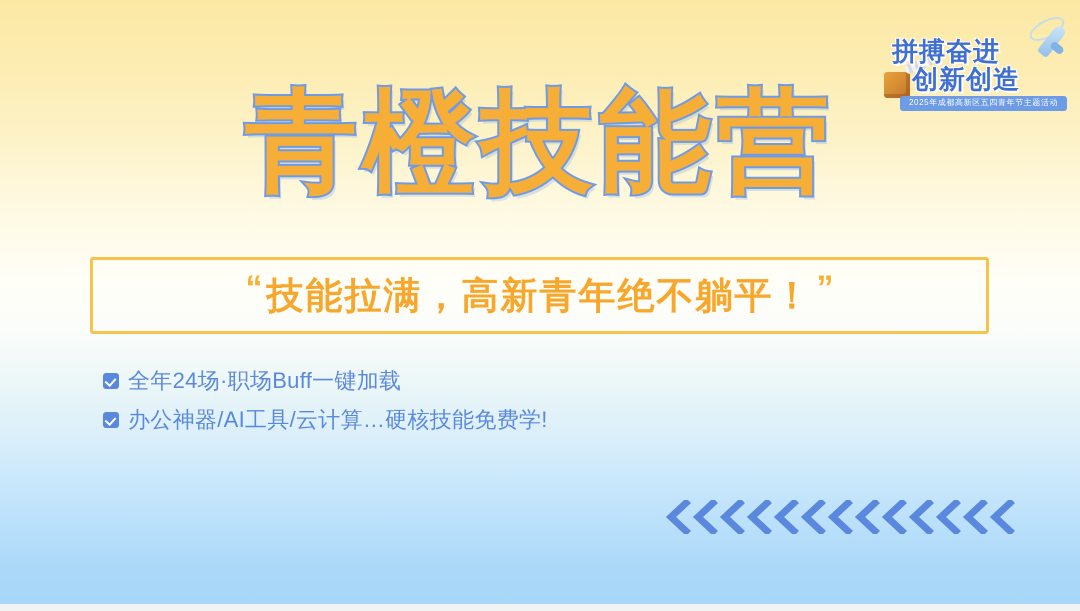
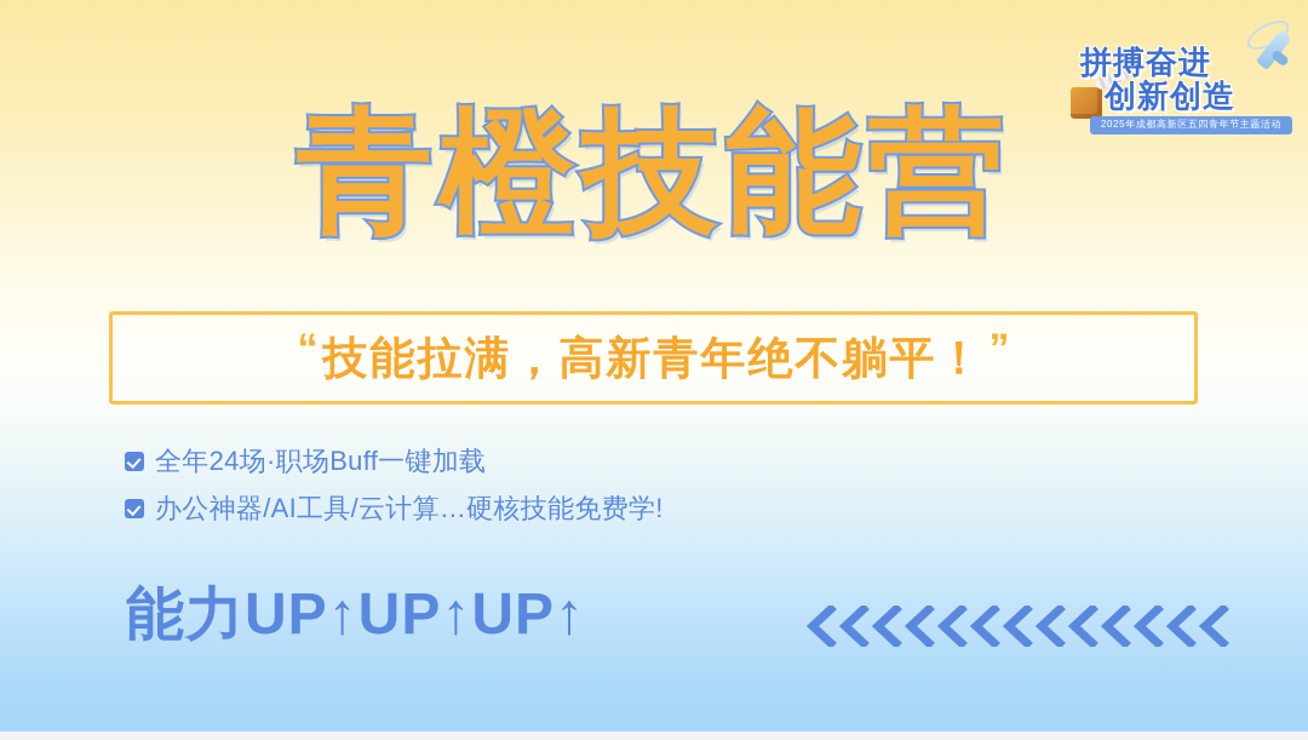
  拼搏奋进
  创新创造
  2025年成都高新区五四青年节主题活动
  青橙技能营
  “
  技能拉满，高新青年绝不躺平！
  ”
  全年24场·职场Buff一键加载
  办公神器/AI工具/云计算…硬核技能免费学!
+ 能力UP↑UP↑UP↑
